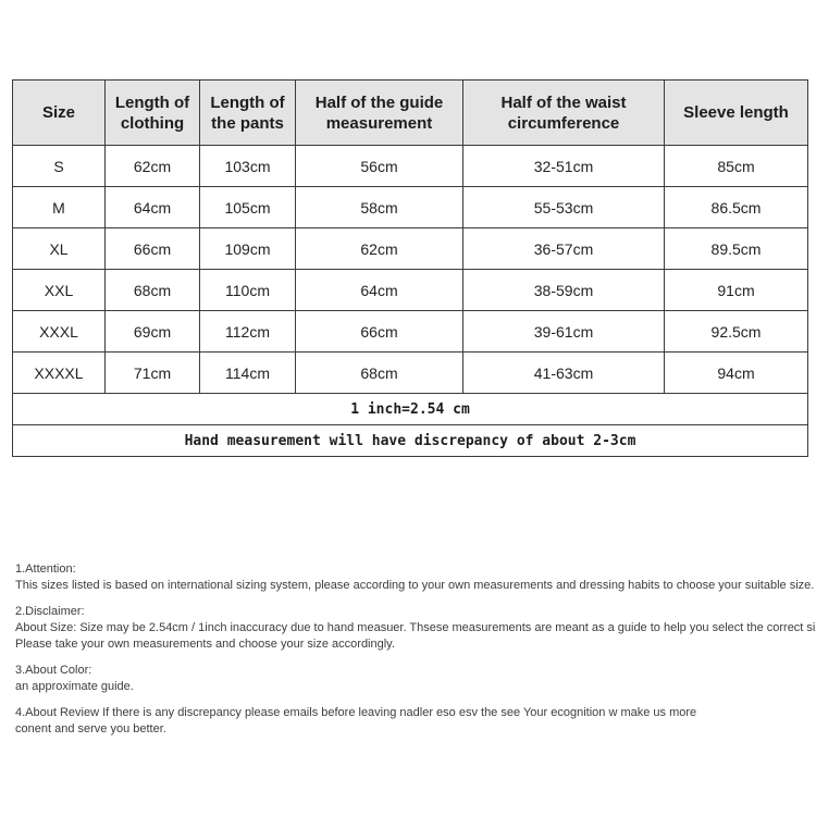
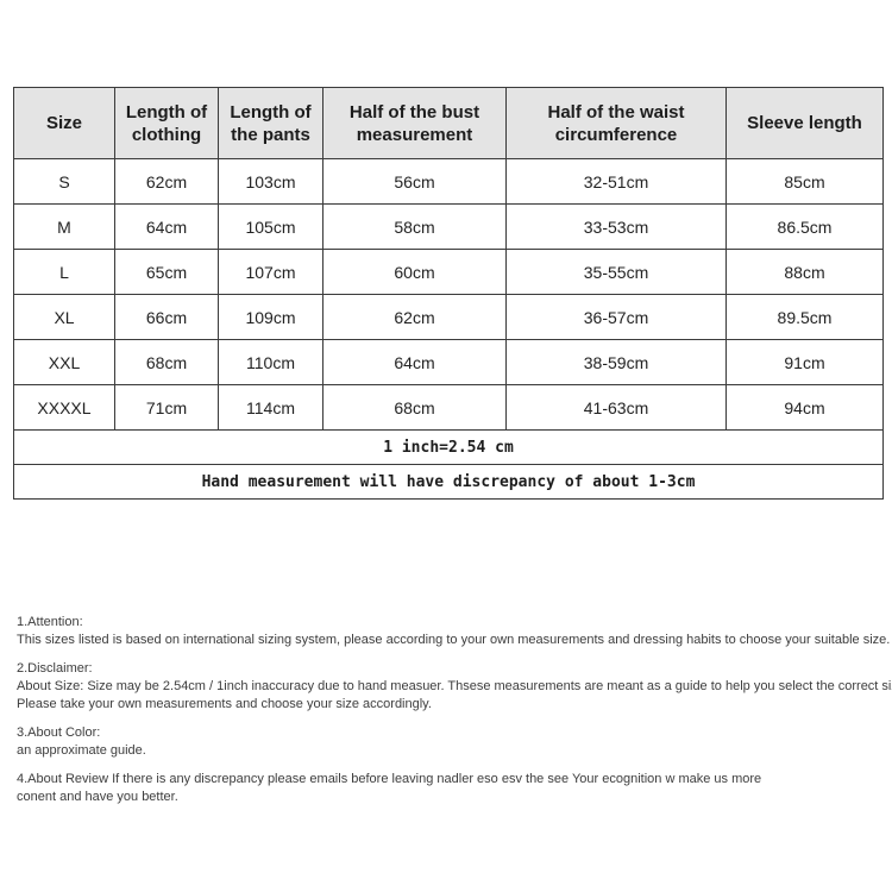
- Size	Length of clothing	Length of the pants	Half of the guide measurement	Half of the waist circumference	Sleeve length
+ Size	Length of clothing	Length of the pants	Half of the bust measurement	Half of the waist circumference	Sleeve length
  S	62cm	103cm	56cm	32-51cm	85cm
- M	64cm	105cm	58cm	55-53cm	86.5cm
+ M	64cm	105cm	58cm	33-53cm	86.5cm
+ L	65cm	107cm	60cm	35-55cm	88cm
  XL	66cm	109cm	62cm	36-57cm	89.5cm
  XXL	68cm	110cm	64cm	38-59cm	91cm
- XXXL	69cm	112cm	66cm	39-61cm	92.5cm
  XXXXL	71cm	114cm	68cm	41-63cm	94cm
  1 inch=2.54 cm
- Hand measurement will have discrepancy of about 2-3cm
+ Hand measurement will have discrepancy of about 1-3cm
  1.Attention:
  This sizes listed is based on international sizing system, please according to your own measurements and dressing habits to choose your suitable size.
  2.Disclaimer:
  About Size: Size may be 2.54cm / 1inch inaccuracy due to hand measuer. Thsese measurements are meant as a guide to help you select the correct si
  Please take your own measurements and choose your size accordingly.
  3.About Color:
  an approximate guide.
  4.About Review If there is any discrepancy please emails before leaving nadler eso esv the see Your ecognition w make us more
- conent and serve you better.
+ conent and have you better.
